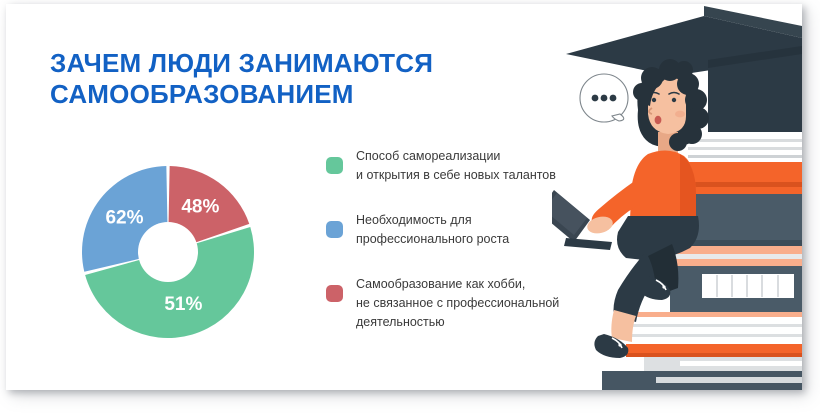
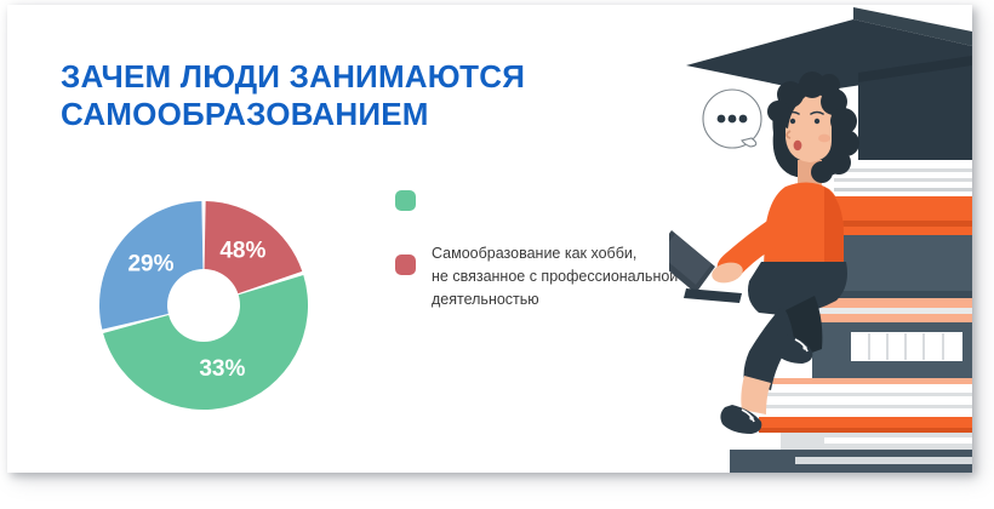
  ЗАЧЕМ ЛЮДИ ЗАНИМАЮТСЯ
  САМООБРАЗОВАНИЕМ
  48%
- 51%
+ 33%
- 62%
+ 29%
- Способ самореализации
- и открытия в себе новых талантов
- Необходимость для
- профессионального роста
  Самообразование как хобби,
  не связанное с профессиональной
  деятельностью
